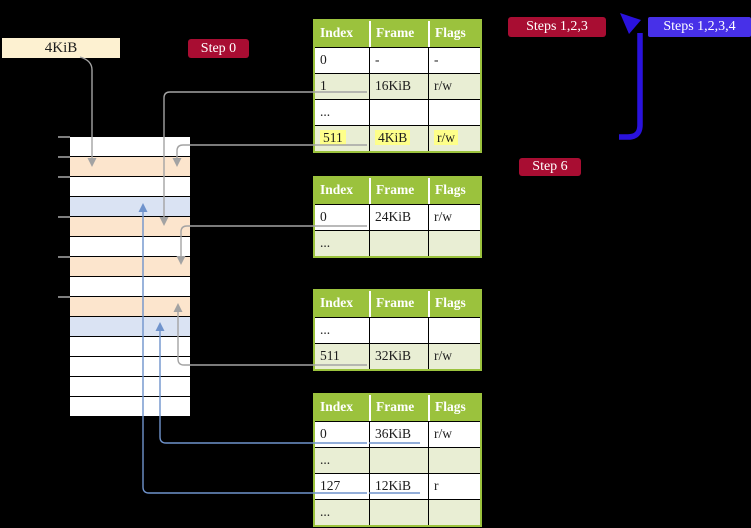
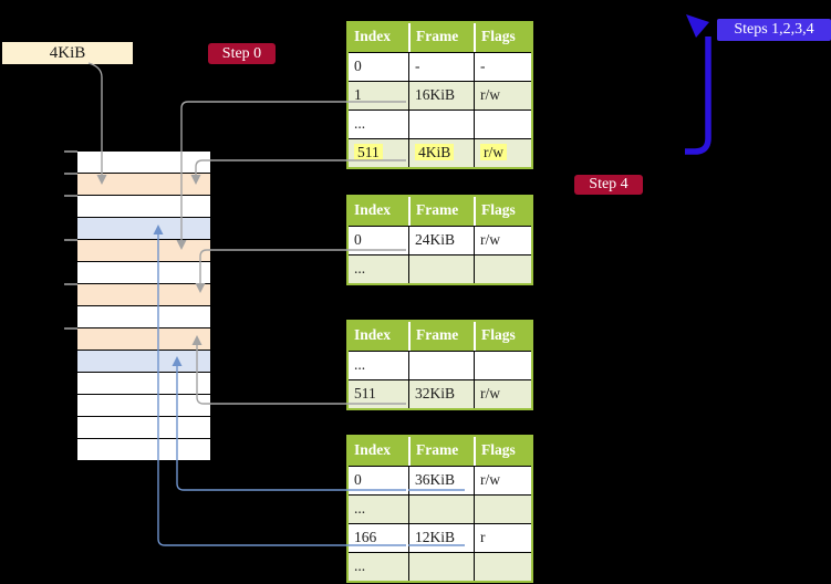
  4KiB
  Step 0
- Steps 1,2,3
  Steps 1,2,3,4
- Step 6
+ Step 4
  Index
  Frame
  Flags
  0
  -
  -
  1
  16KiB
  r/w
  ...
  511
  4KiB
  r/w
  Index
  Frame
  Flags
  0
  24KiB
  r/w
  ...
  Index
  Frame
  Flags
  ...
  511
  32KiB
  r/w
  Index
  Frame
  Flags
  0
  36KiB
  r/w
  ...
- 127
+ 166
  12KiB
  r
  ...
